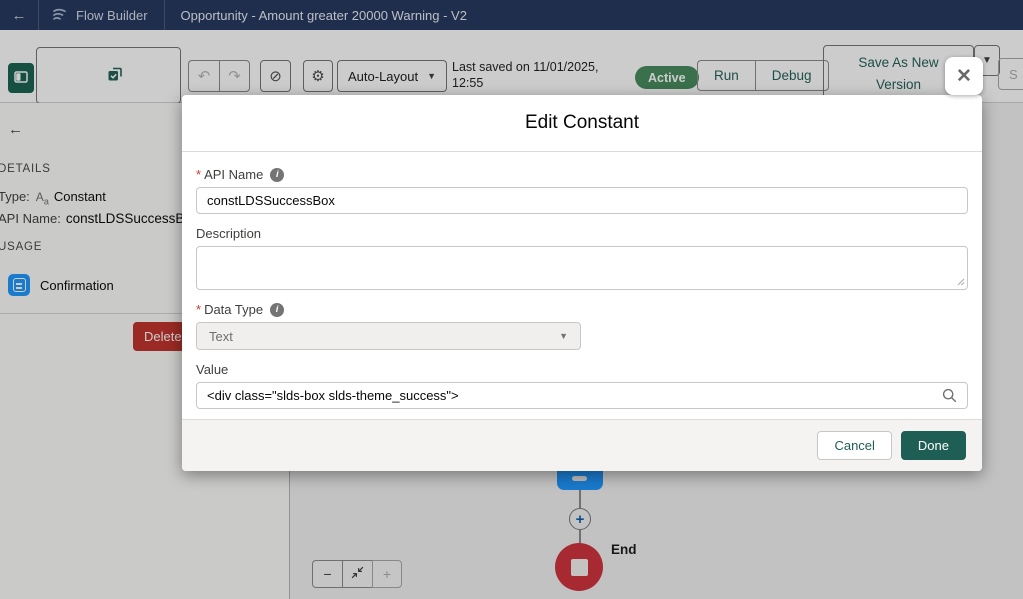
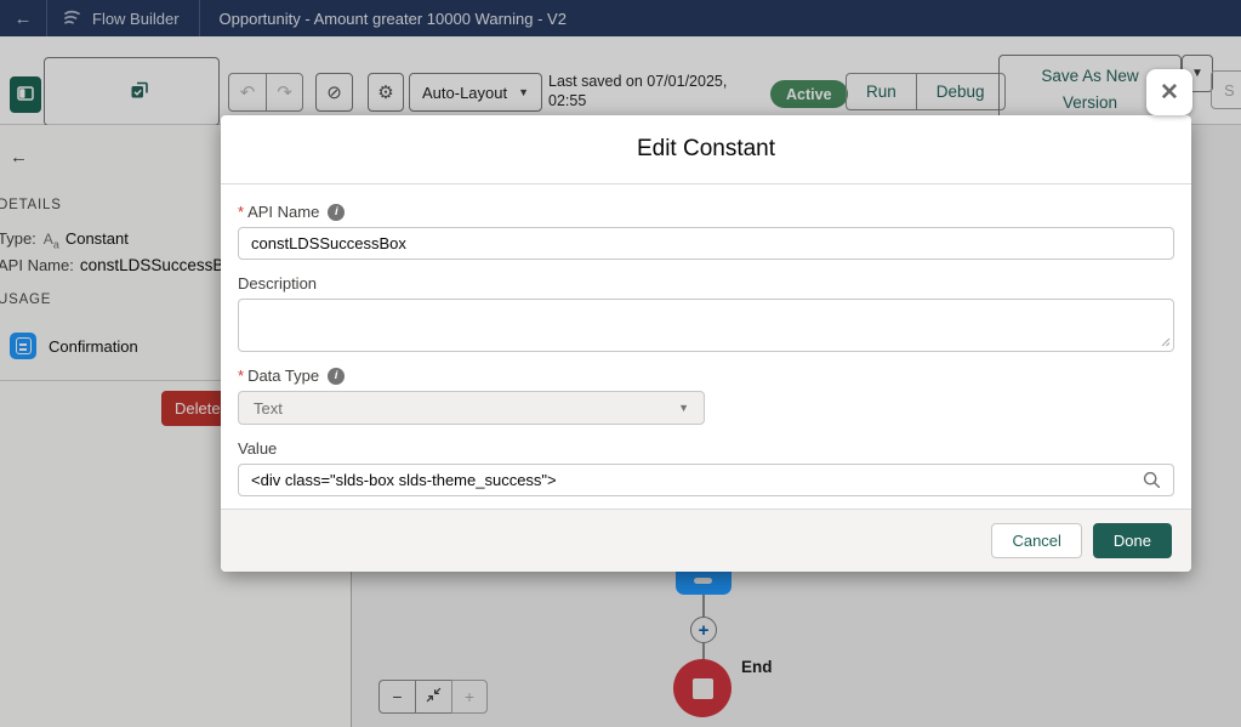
  ←
  Flow Builder
- Opportunity - Amount greater 20000 Warning - V2
+ Opportunity - Amount greater 10000 Warning - V2
  ↶
  ↷
  ⊘
  ⚙
  Auto-Layout
  ▼
- Last saved on 11/01/2025,
+ Last saved on 07/01/2025,
- 12:55
+ 02:55
  Active
  Run
  Debug
  Save As New Version
  ▼
  S
  ←
  DETAILS
  Type: Aa Constant
  API Name: constLDSSuccessB
  USAGE
  Confirmation
  Delete
  +
  End
  −
  +
  Edit Constant
  *
  API Name
  i
  constLDSSuccessBox
  Description
  *
  Data Type
  i
  Text
  ▼
  Value
  <div class="slds-box slds-theme_success">
  Cancel
  Done
  ✕
